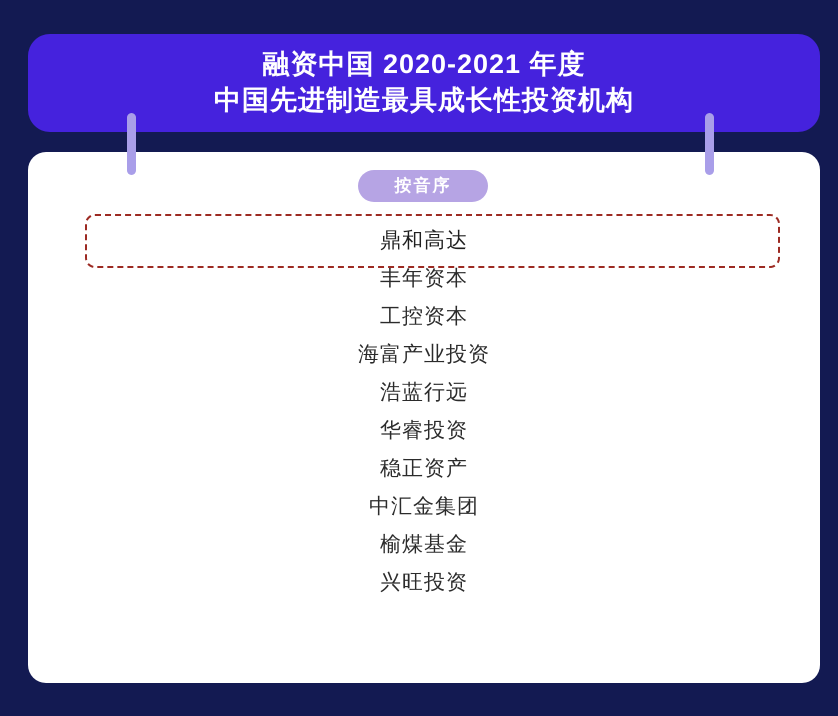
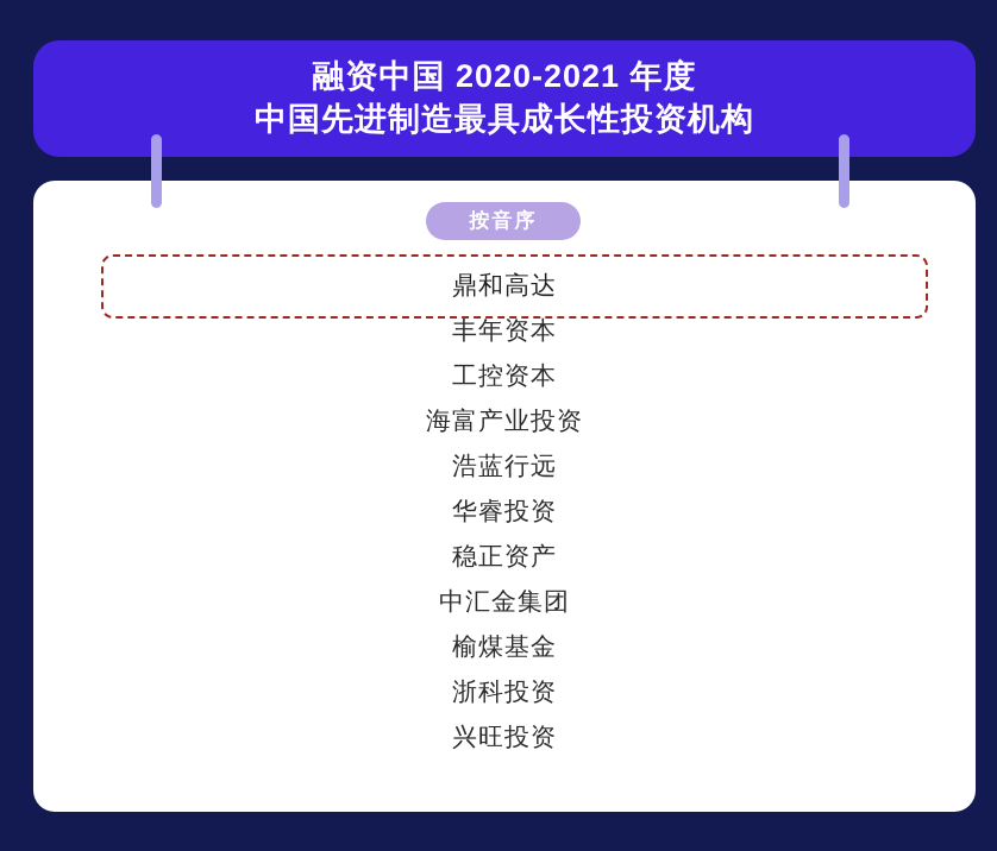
  融资中国 2020-2021 年度
  中国先进制造最具成长性投资机构
  按音序
  鼎和高达
  丰年资本
  工控资本
  海富产业投资
  浩蓝行远
  华睿投资
  稳正资产
  中汇金集团
  榆煤基金
+ 浙科投资
  兴旺投资
